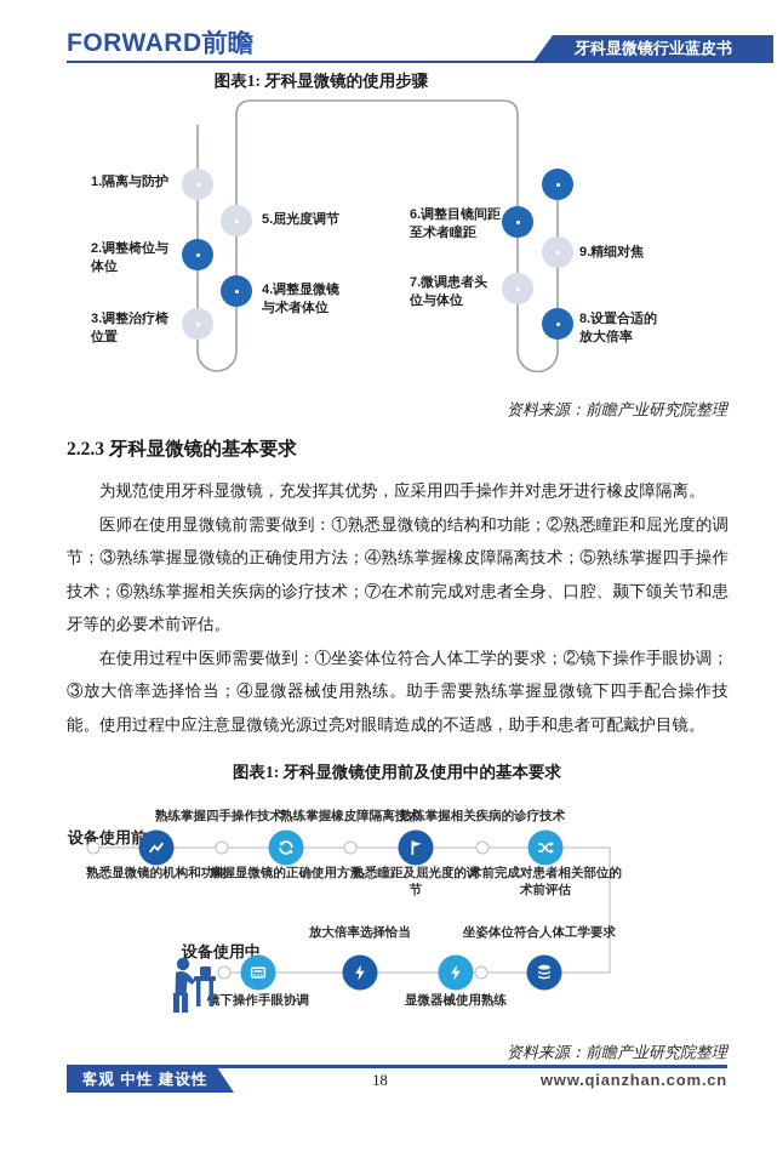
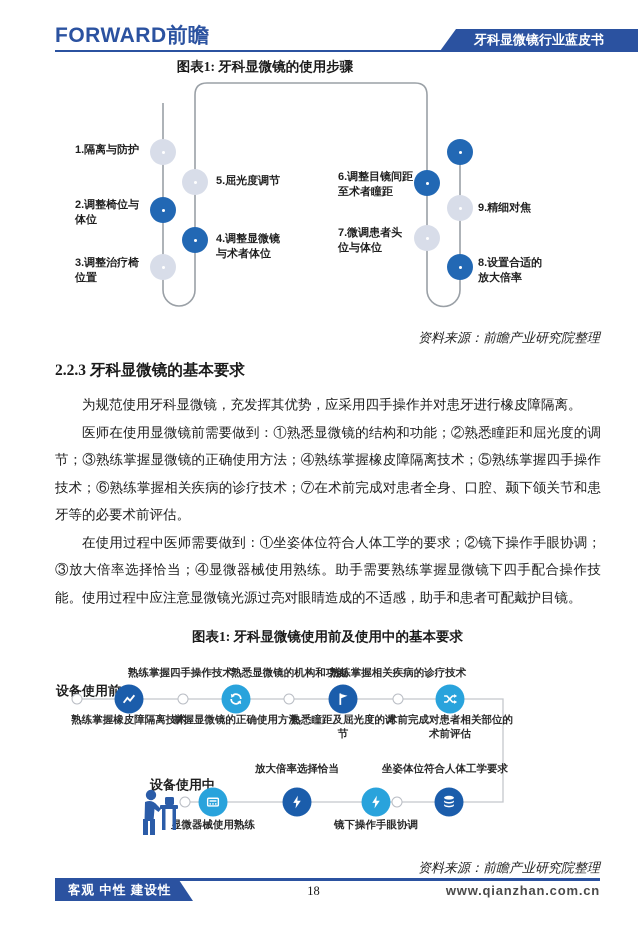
  FORWARD前瞻
  牙科显微镜行业蓝皮书
  图表1: 牙科显微镜的使用步骤
  1.隔离与防护
  2.调整椅位与
  体位
  3.调整治疗椅
  位置
  4.调整显微镜
  与术者体位
  5.屈光度调节
  6.调整目镜间距
  至术者瞳距
  7.微调患者头
  位与体位
  8.设置合适的
  放大倍率
  9.精细对焦
  资料来源：前瞻产业研究院整理
  2.2.3 牙科显微镜的基本要求
  为规范使用牙科显微镜，充发挥其优势，应采用四手操作并对患牙进行橡皮障隔离。
  医师在使用显微镜前需要做到：①熟悉显微镜的结构和功能；②熟悉瞳距和屈光度的调节；③熟练掌握显微镜的正确使用方法；④熟练掌握橡皮障隔离技术；⑤熟练掌握四手操作技术；⑥熟练掌握相关疾病的诊疗技术；⑦在术前完成对患者全身、口腔、颞下颌关节和患牙等的必要术前评估。
  在使用过程中医师需要做到：①坐姿体位符合人体工学的要求；②镜下操作手眼协调；③放大倍率选择恰当；④显微器械使用熟练。助手需要熟练掌握显微镜下四手配合操作技能。使用过程中应注意显微镜光源过亮对眼睛造成的不适感，助手和患者可配戴护目镜。
  图表1: 牙科显微镜使用前及使用中的基本要求
  设备使用前
  设备使用中
  熟练掌握四手操作技术
- 熟练掌握橡皮障隔离技术
+ 熟悉显微镜的机构和功能
  熟练掌握相关疾病的诊疗技术
- 熟悉显微镜的机构和功能
+ 熟练掌握橡皮障隔离技术
  掌握显微镜的正确使用方法
  熟悉瞳距及屈光度的调节
  术前完成对患者相关部位的
  术前评估
- 镜下操作手眼协调
+ 显微器械使用熟练
  放大倍率选择恰当
- 显微器械使用熟练
+ 镜下操作手眼协调
  坐姿体位符合人体工学要求
  资料来源：前瞻产业研究院整理
  客观 中性 建设性
  18
  www.qianzhan.com.cn
